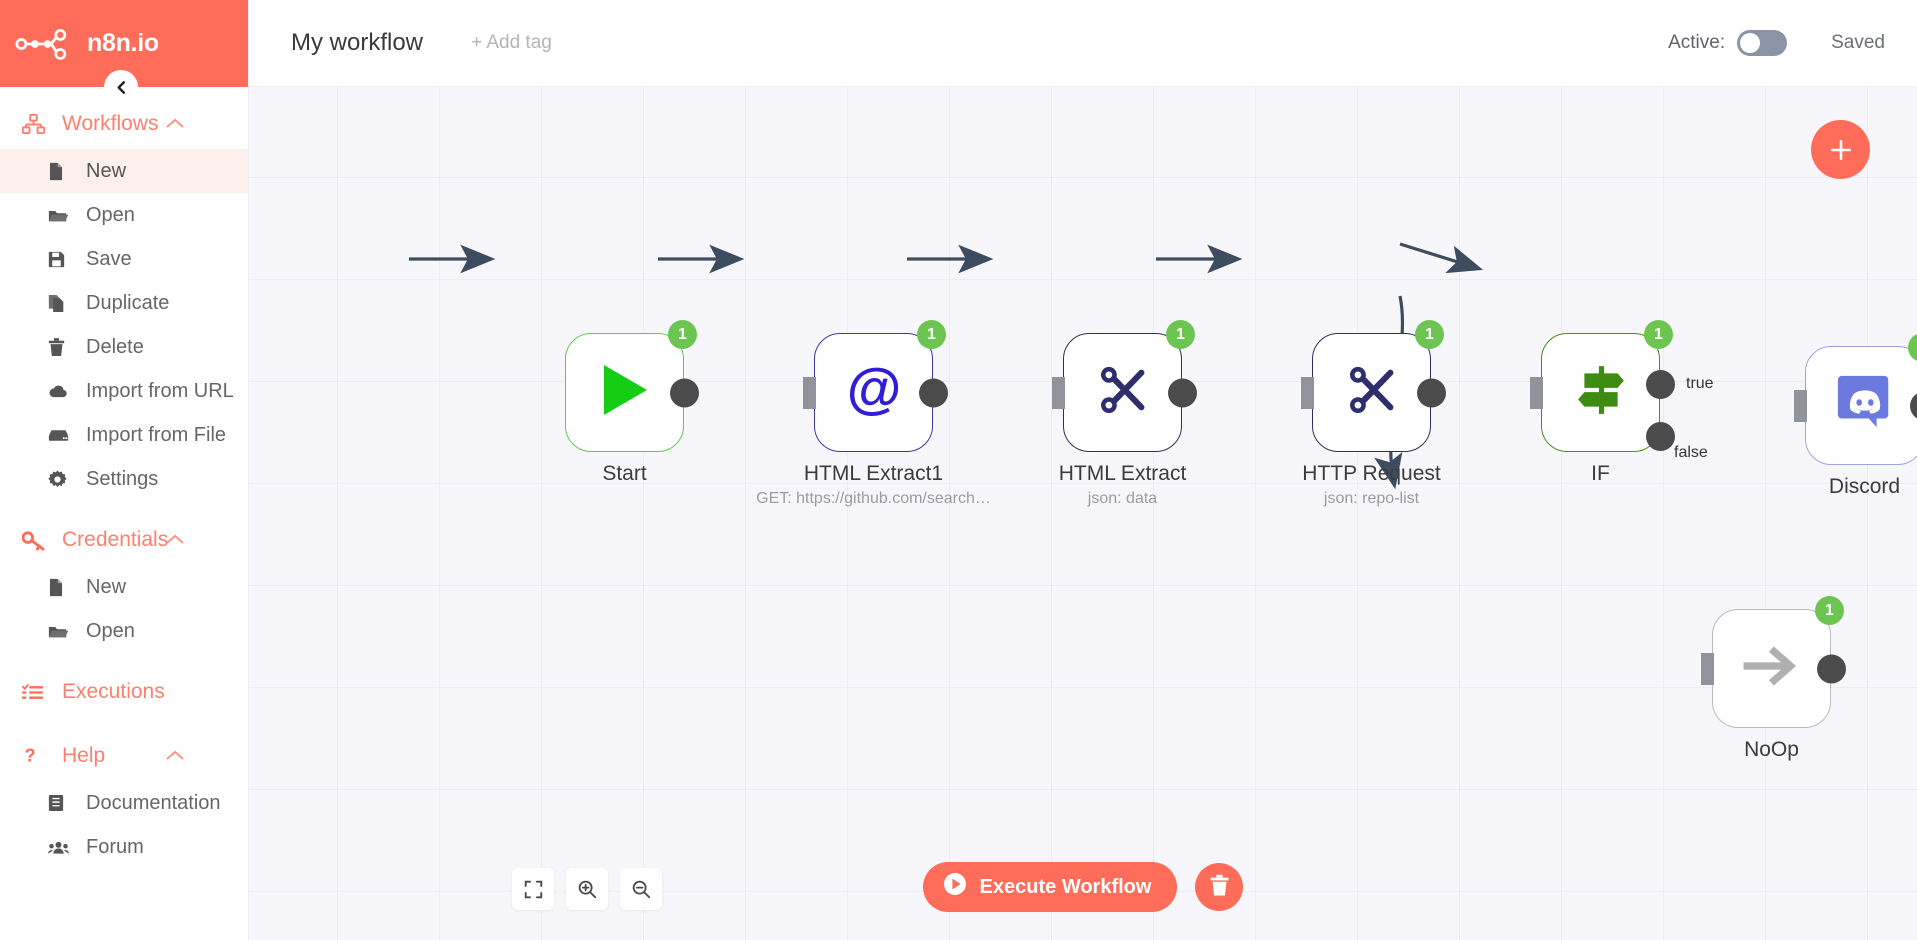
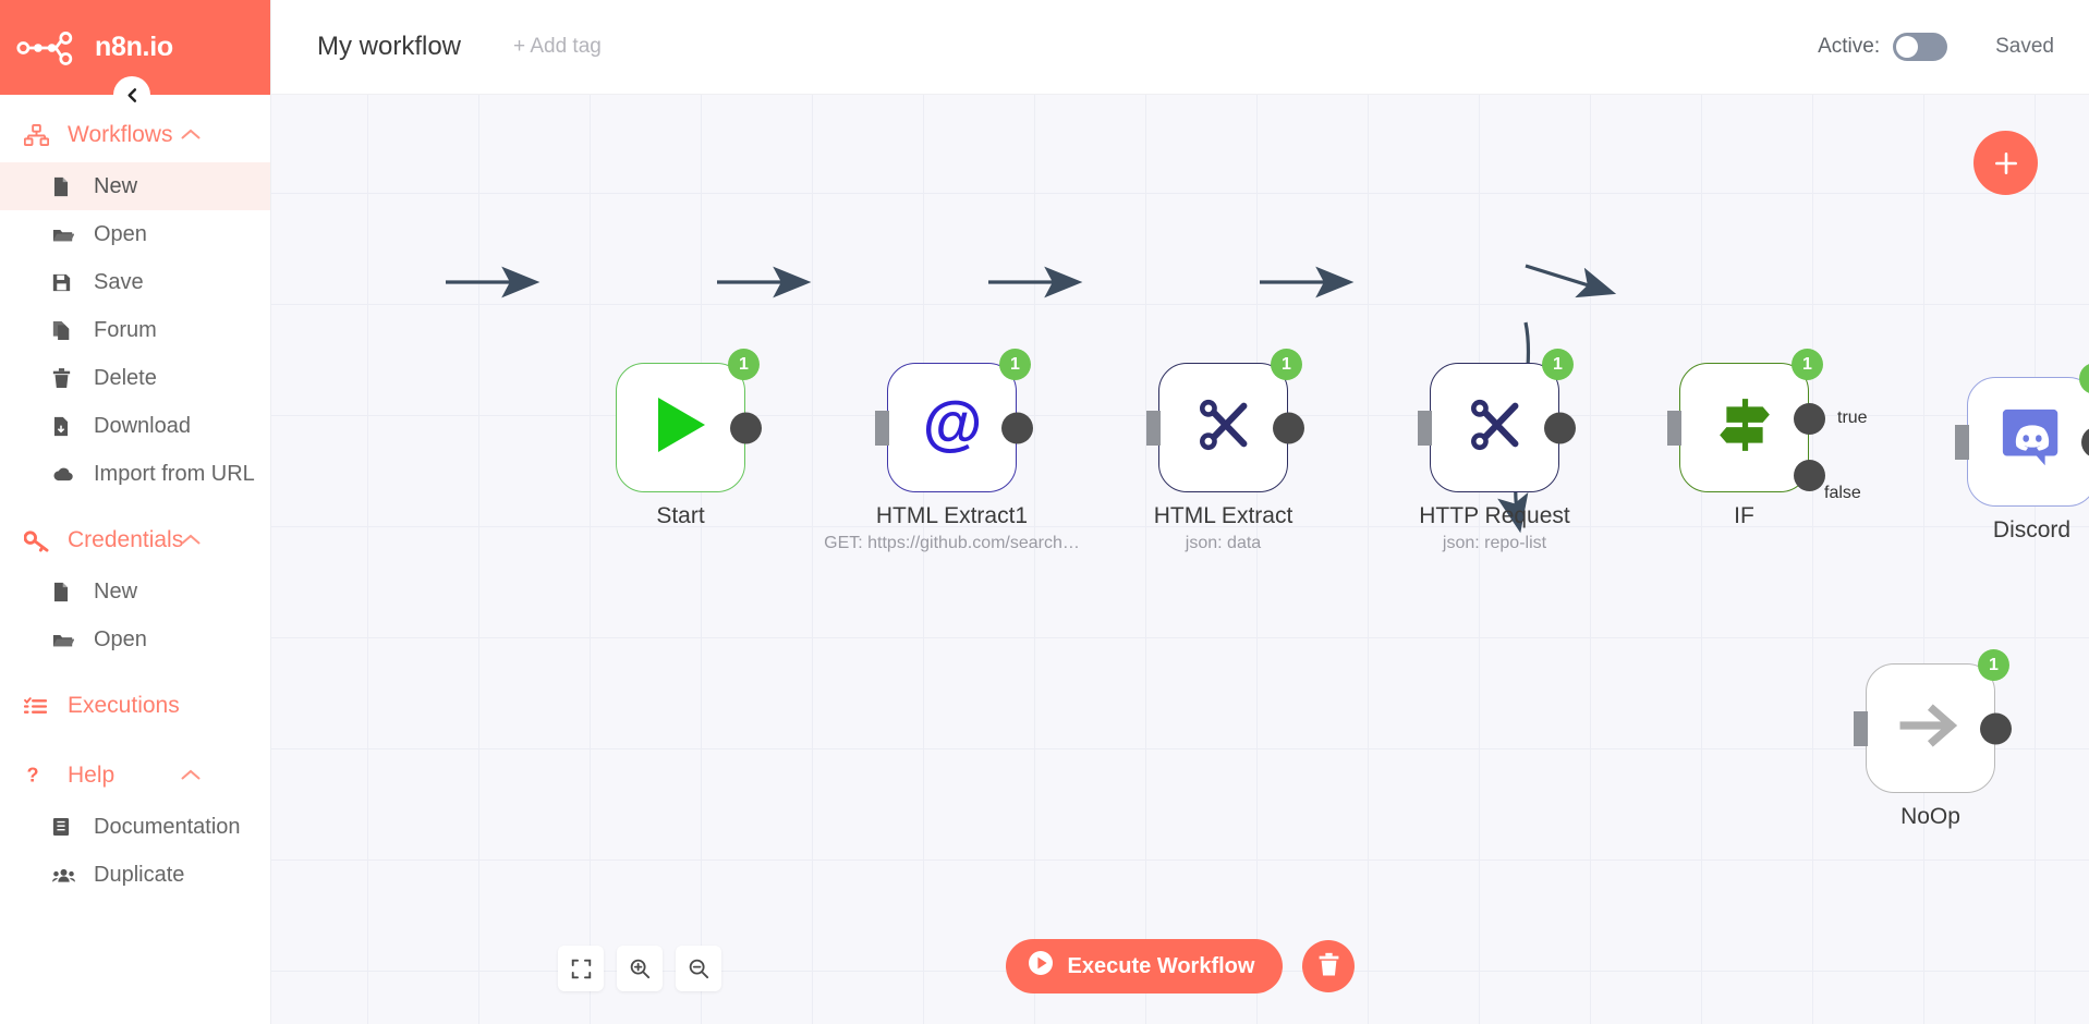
  n8n.io
  Workflows
  New
  Open
  Save
- Duplicate
+ Forum
  Delete
+ Download
  Import from URL
- Import from File
- Settings
  Credentials
  New
  Open
  Executions
  ?
  Help
  Documentation
- Forum
+ Duplicate
  My workflow
  + Add tag
  Active:
  Saved
  1
  Start
  1
  @
  HTML Extract1
  GET: https://github.com/search…
  1
  HTML Extract
  json: data
  1
  HTTP Request
  json: repo-list
  1
  IF
  true
  false
  Discord
  1
  NoOp
  Execute Workflow
